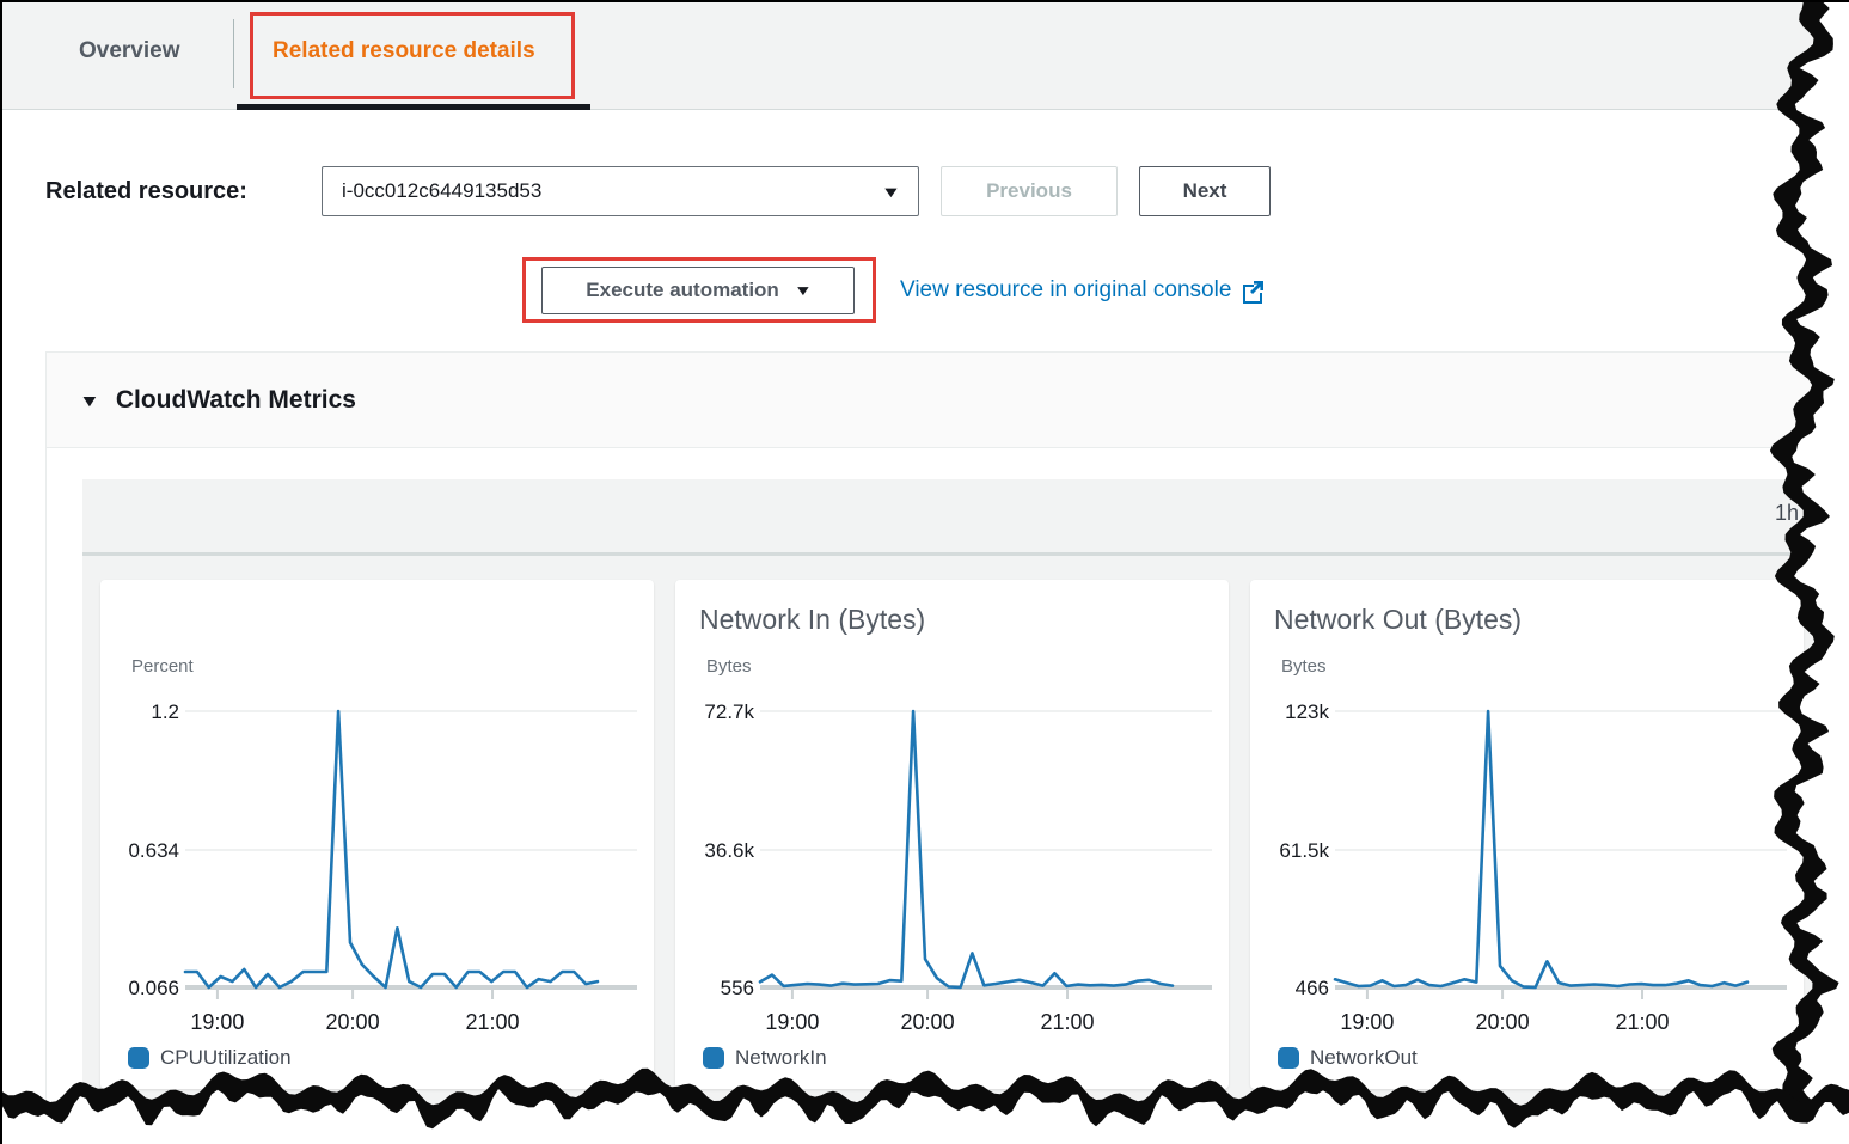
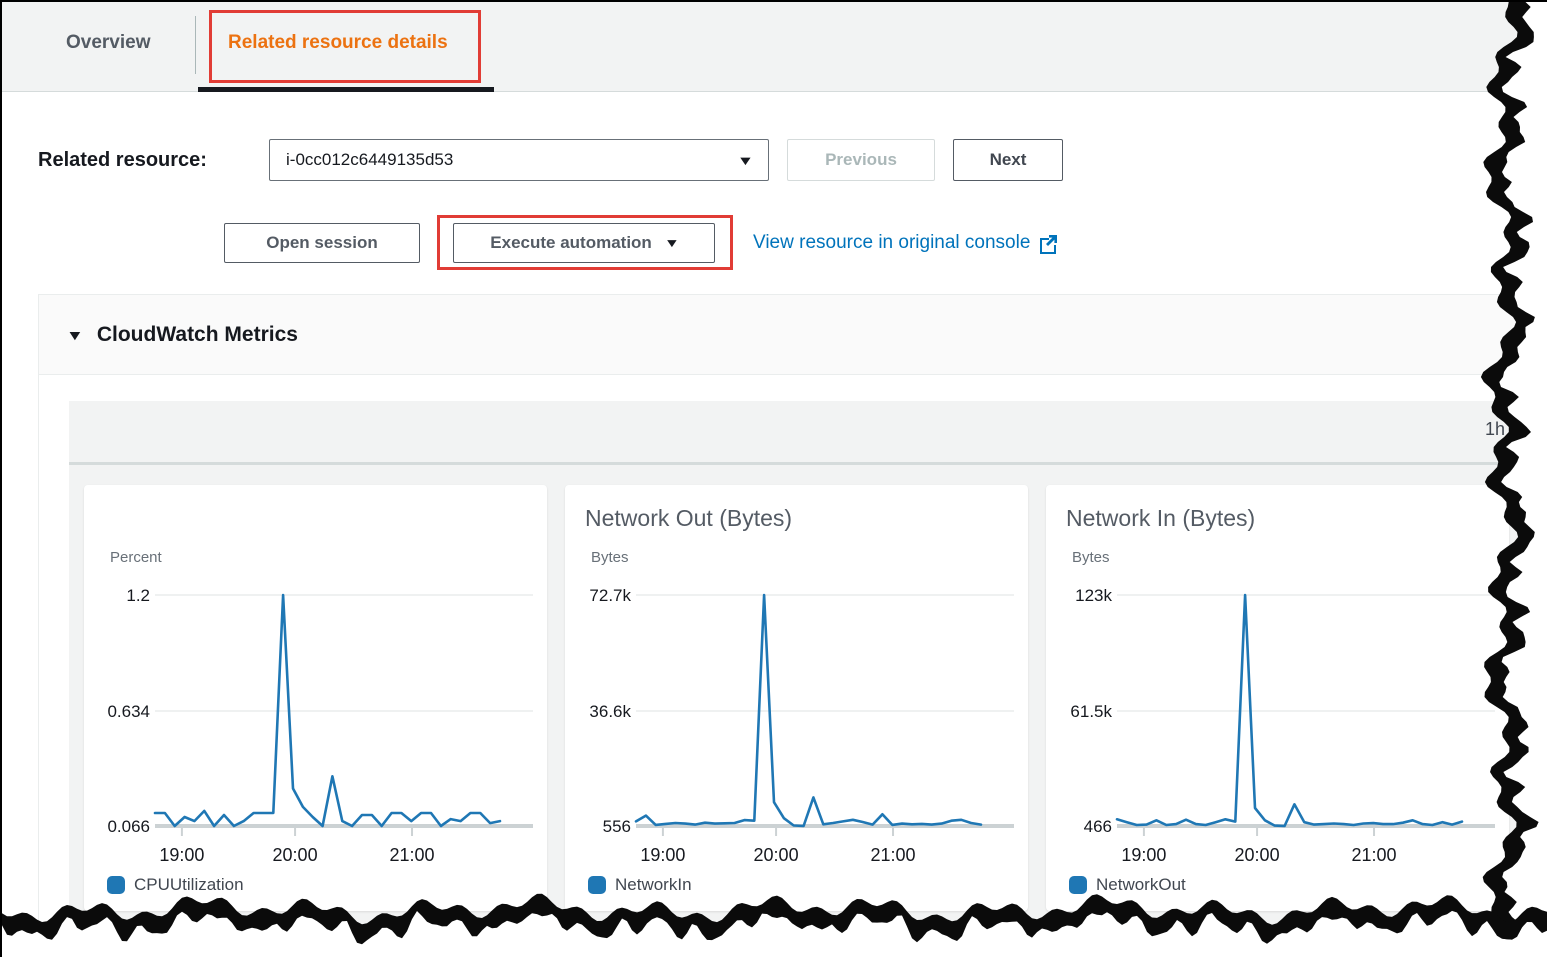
  Overview
  Related resource details
  Related resource:
  i-0cc012c6449135d53
  ▼
  Previous
  Next
+ Open session
  Execute automation
  ▼
  View resource in original console
  ▼
  CloudWatch Metrics
  1h
  Percent
  19:00
  20:00
  21:00
  1.2
  0.634
  0.066
  CPUUtilization
- Network In (Bytes)
+ Network Out (Bytes)
  Bytes
  19:00
  20:00
  21:00
  72.7k
  36.6k
  556
  NetworkIn
- Network Out (Bytes)
+ Network In (Bytes)
  Bytes
  19:00
  20:00
  21:00
  123k
  61.5k
  466
  NetworkOut
